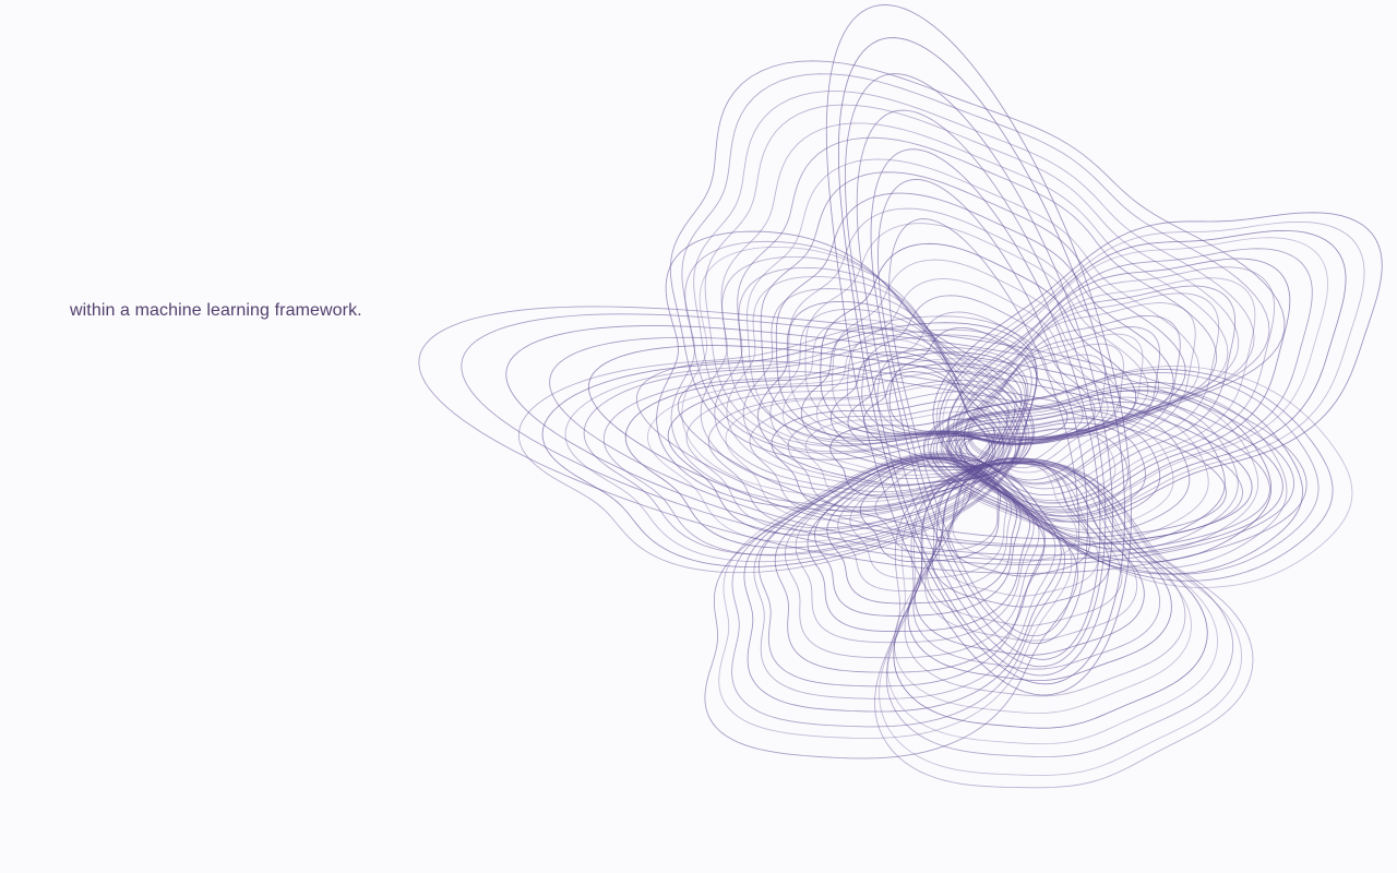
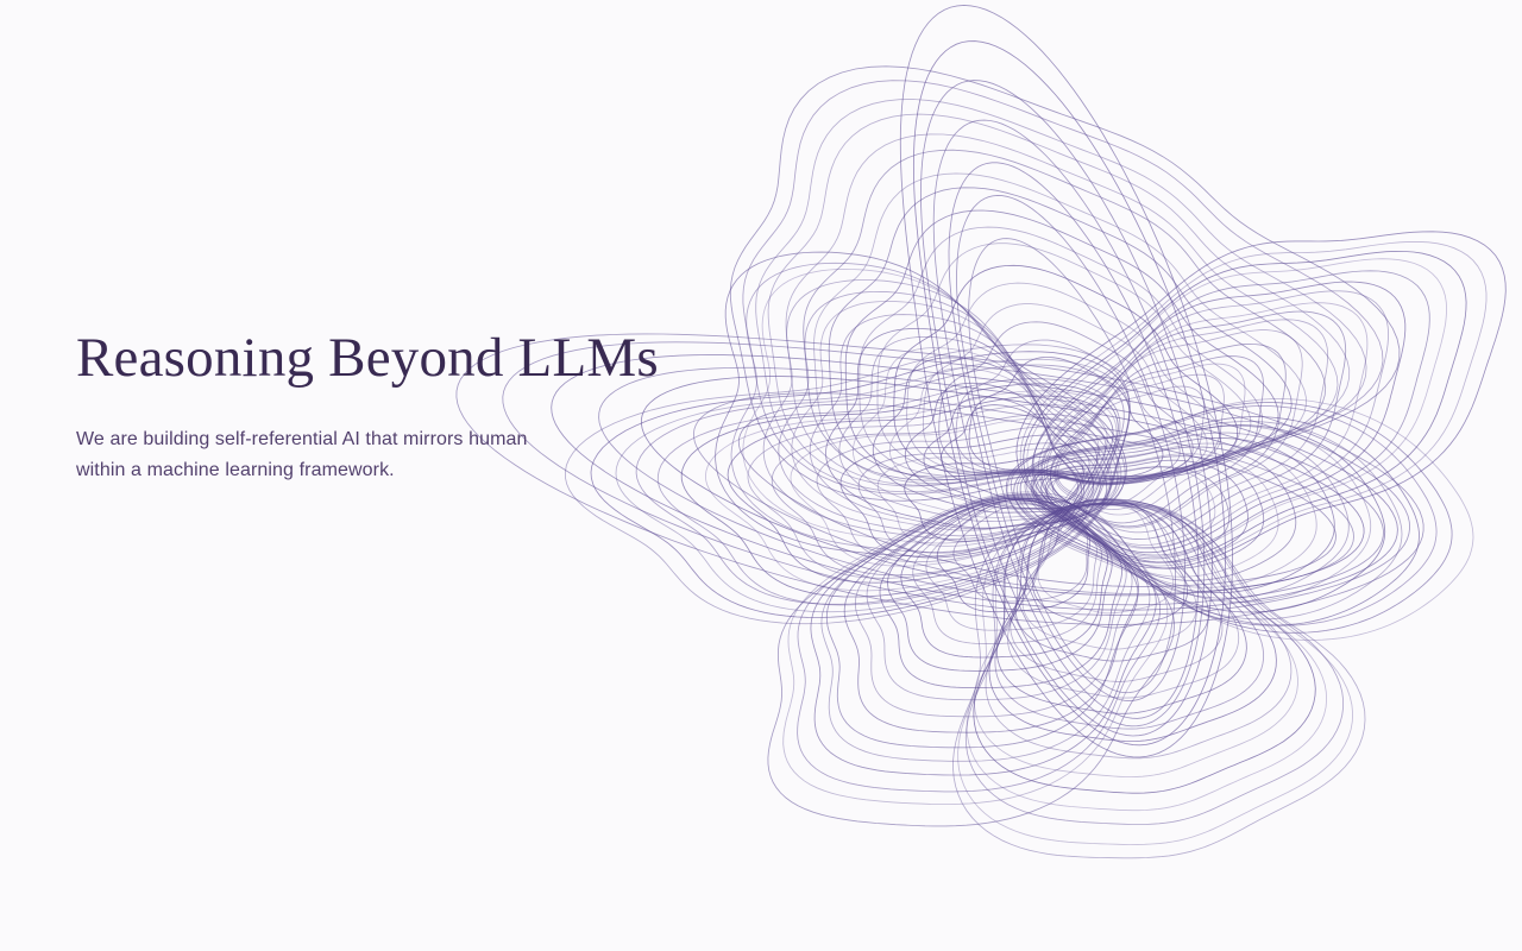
+ Reasoning Beyond LLMs
+ We are building self-referential AI that mirrors human
  within a machine learning framework.
